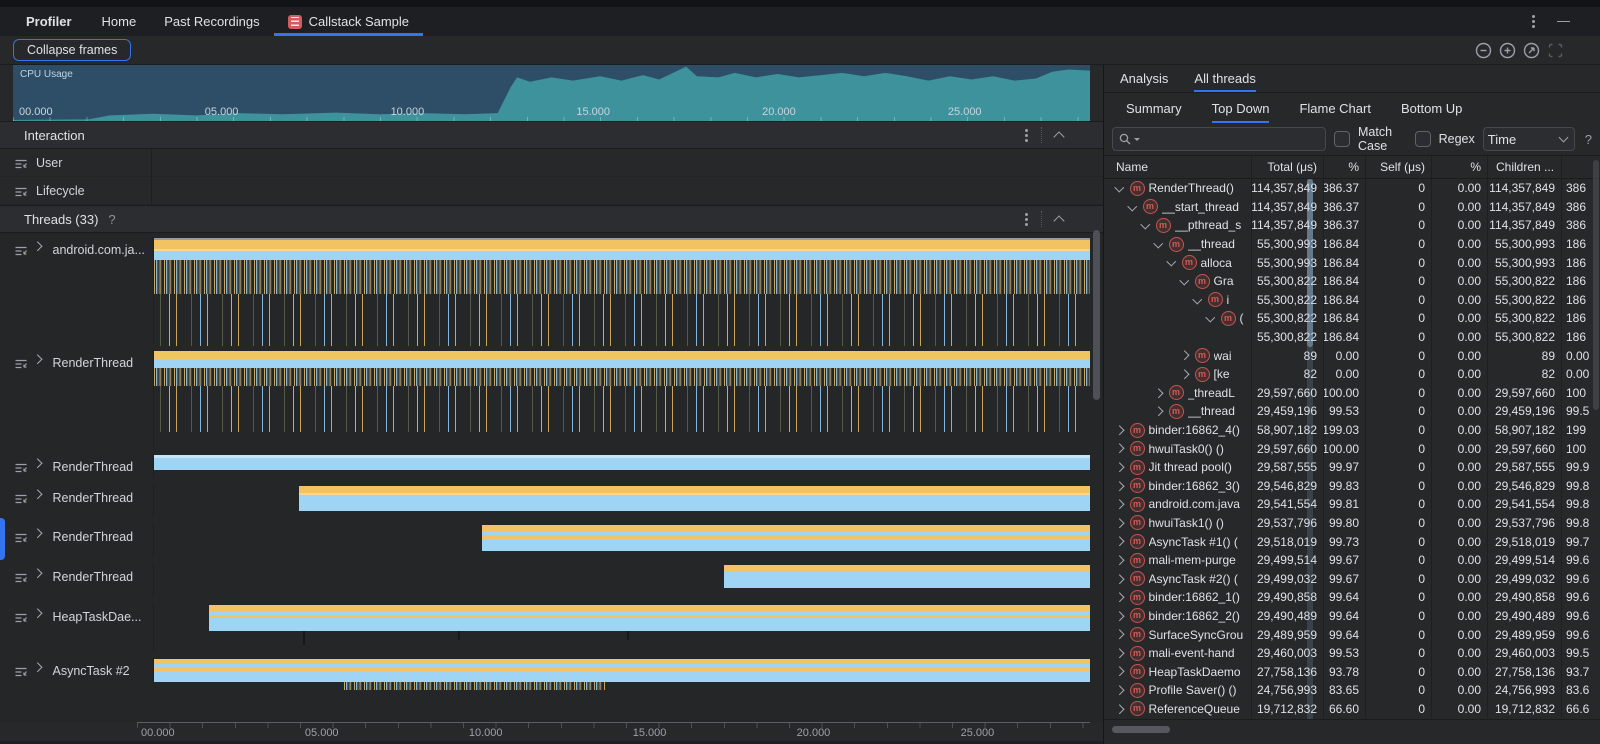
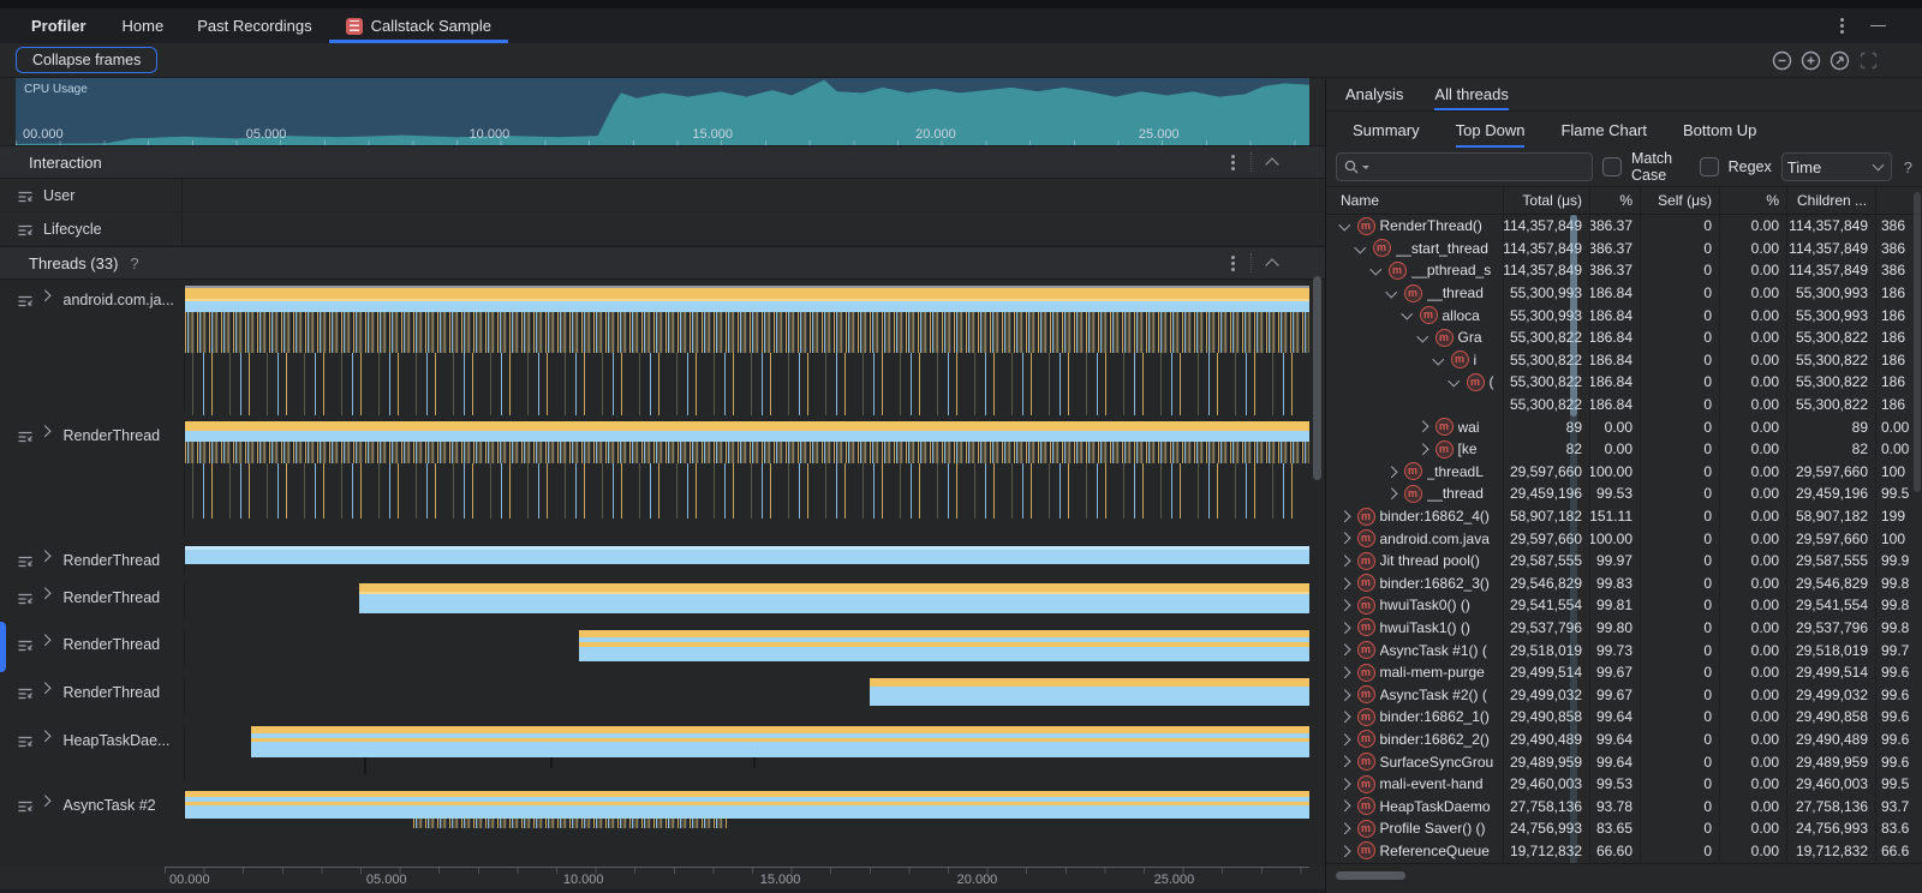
  Profiler
  Home
  Past Recordings
  Callstack Sample
  Collapse frames
  CPU Usage
  00.000
  05.000
  10.000
  15.000
  20.000
  25.000
  Interaction
  User
  Lifecycle
  Threads (33)
  ?
  android.com.ja...
  RenderThread
  RenderThread
  RenderThread
  RenderThread
  RenderThread
  HeapTaskDae...
  AsyncTask #2
  00.000
  05.000
  10.000
  15.000
  20.000
  25.000
  Analysis
  All threads
  Summary
  Top Down
  Flame Chart
  Bottom Up
  Match Case
  Regex
  Time
  ?
  Name
  Total (μs)
  %
  Self (μs)
  %
  Children ...
  m
  RenderThread()
  114,357,849
  386.37
  0
  0.00
  114,357,849
  386
  m
  __start_thread
  114,357,849
  386.37
  0
  0.00
  114,357,849
  386
  m
  __pthread_s
  114,357,849
  386.37
  0
  0.00
  114,357,849
  386
  m
  __thread
  55,300,993
  186.84
  0
  0.00
  55,300,993
  186
  m
  alloca
  55,300,993
  186.84
  0
  0.00
  55,300,993
  186
  m
  Gra
  55,300,822
  186.84
  0
  0.00
  55,300,822
  186
  m
  i
  55,300,822
  186.84
  0
  0.00
  55,300,822
  186
  m
  (
  55,300,822
  186.84
  0
  0.00
  55,300,822
  186
  55,300,822
  186.84
  0
  0.00
  55,300,822
  186
  m
  wai
  89
  0.00
  0
  0.00
  89
  0.00
  m
  [ke
  82
  0.00
  0
  0.00
  82
  0.00
  m
  _threadL
  29,597,660
  100.00
  0
  0.00
  29,597,660
  100
  m
  __thread
  29,459,196
  99.53
  0
  0.00
  29,459,196
  99.5
  m
  binder:16862_4()
  58,907,182
- 199.03
+ 151.11
  0
  0.00
  58,907,182
  199
  m
- hwuiTask0() ()
+ android.com.java
  29,597,660
  100.00
  0
  0.00
  29,597,660
  100
  m
  Jit thread pool()
  29,587,555
  99.97
  0
  0.00
  29,587,555
  99.9
  m
  binder:16862_3()
  29,546,829
  99.83
  0
  0.00
  29,546,829
  99.8
  m
- android.com.java
+ hwuiTask0() ()
  29,541,554
  99.81
  0
  0.00
  29,541,554
  99.8
  m
  hwuiTask1() ()
  29,537,796
  99.80
  0
  0.00
  29,537,796
  99.8
  m
  AsyncTask #1() (
  29,518,019
  99.73
  0
  0.00
  29,518,019
  99.7
  m
  mali-mem-purge
  29,499,514
  99.67
  0
  0.00
  29,499,514
  99.6
  m
  AsyncTask #2() (
  29,499,032
  99.67
  0
  0.00
  29,499,032
  99.6
  m
  binder:16862_1()
  29,490,858
  99.64
  0
  0.00
  29,490,858
  99.6
  m
  binder:16862_2()
  29,490,489
  99.64
  0
  0.00
  29,490,489
  99.6
  m
  SurfaceSyncGrou
  29,489,959
  99.64
  0
  0.00
  29,489,959
  99.6
  m
  mali-event-hand
  29,460,003
  99.53
  0
  0.00
  29,460,003
  99.5
  m
  HeapTaskDaemo
  27,758,136
  93.78
  0
  0.00
  27,758,136
  93.7
  m
  Profile Saver() ()
  24,756,993
  83.65
  0
  0.00
  24,756,993
  83.6
  m
  ReferenceQueue
  19,712,832
  66.60
  0
  0.00
  19,712,832
  66.6
